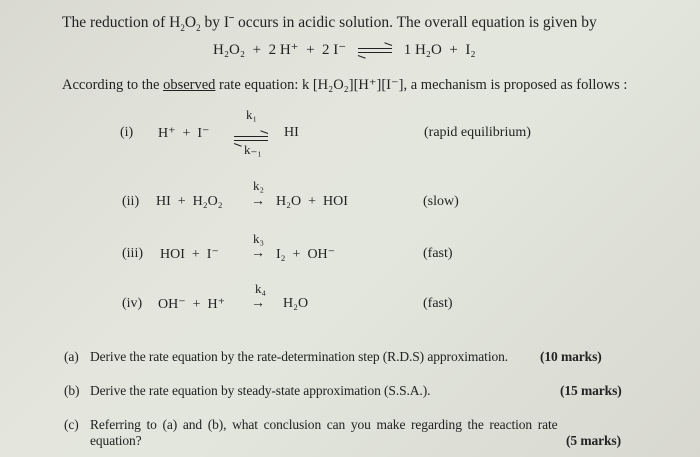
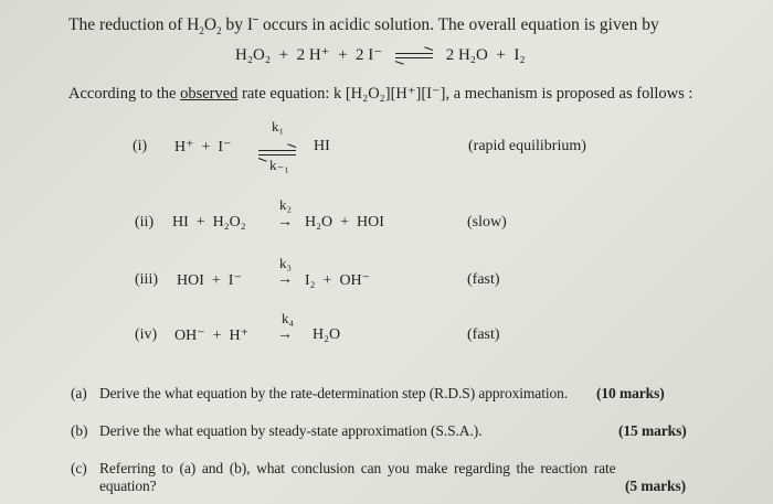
  The reduction of H2O2 by Iˉ occurs in acidic solution. The overall equation is given by
- H₂O₂ + 2 H⁺ + 2 I⁻ 1 H₂O + I₂
+ H₂O₂ + 2 H⁺ + 2 I⁻ 2 H₂O + I₂
  According to the observed rate equation: k [H₂O₂][H⁺][I⁻], a mechanism is proposed as follows :
  (i)
  H⁺ + I⁻
  k₁
  k₋₁
  HI
  (rapid equilibrium)
  (ii)
  HI + H₂O₂
  k₂
  →
  H₂O + HOI
  (slow)
  (iii)
  HOI + I⁻
  k₃
  →
  I₂ + OH⁻
  (fast)
  (iv)
  OH⁻ + H⁺
  k₄
  →
  H₂O
  (fast)
  (a)
- Derive the rate equation by the rate-determination step (R.D.S) approximation.
+ Derive the what equation by the rate-determination step (R.D.S) approximation.
  (10 marks)
  (b)
- Derive the rate equation by steady-state approximation (S.S.A.).
+ Derive the what equation by steady-state approximation (S.S.A.).
  (15 marks)
  (c)
  Referring to (a) and (b), what conclusion can you make regarding the reaction rate
  equation?
  (5 marks)
